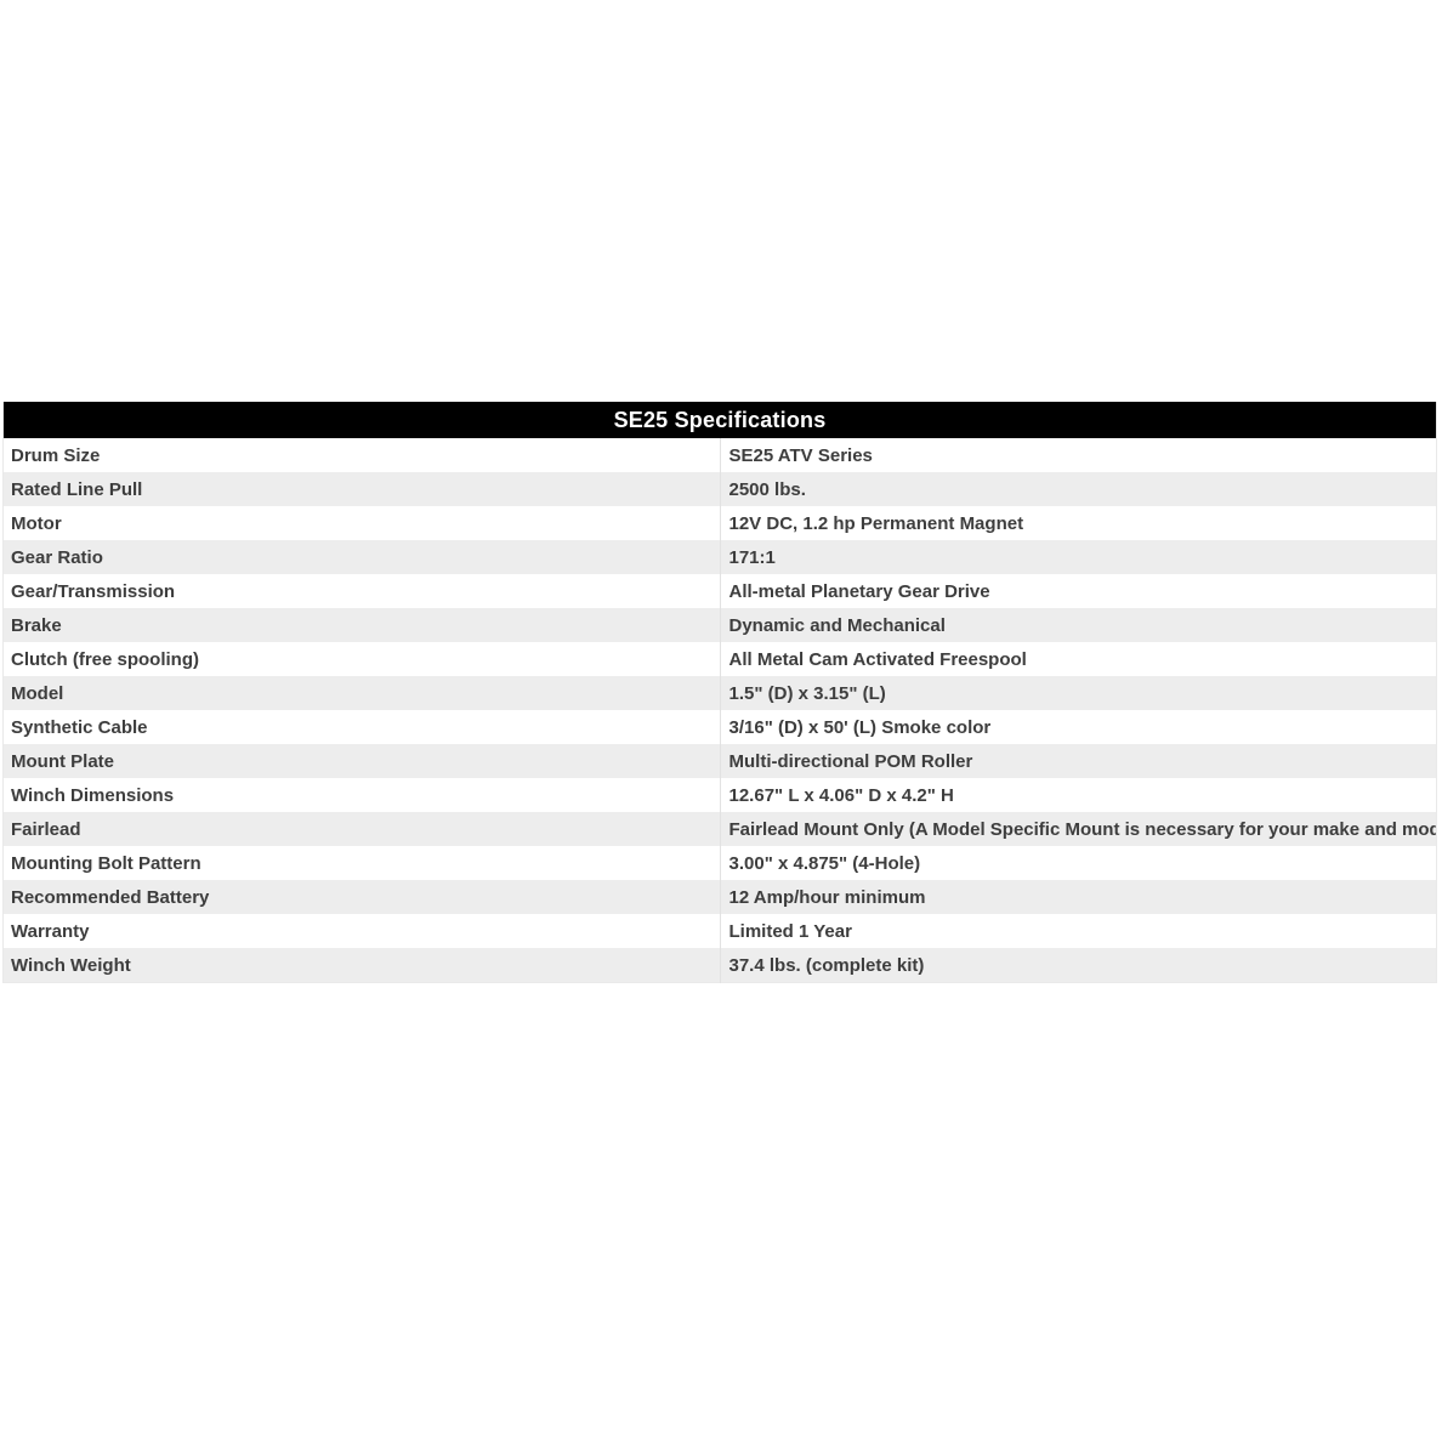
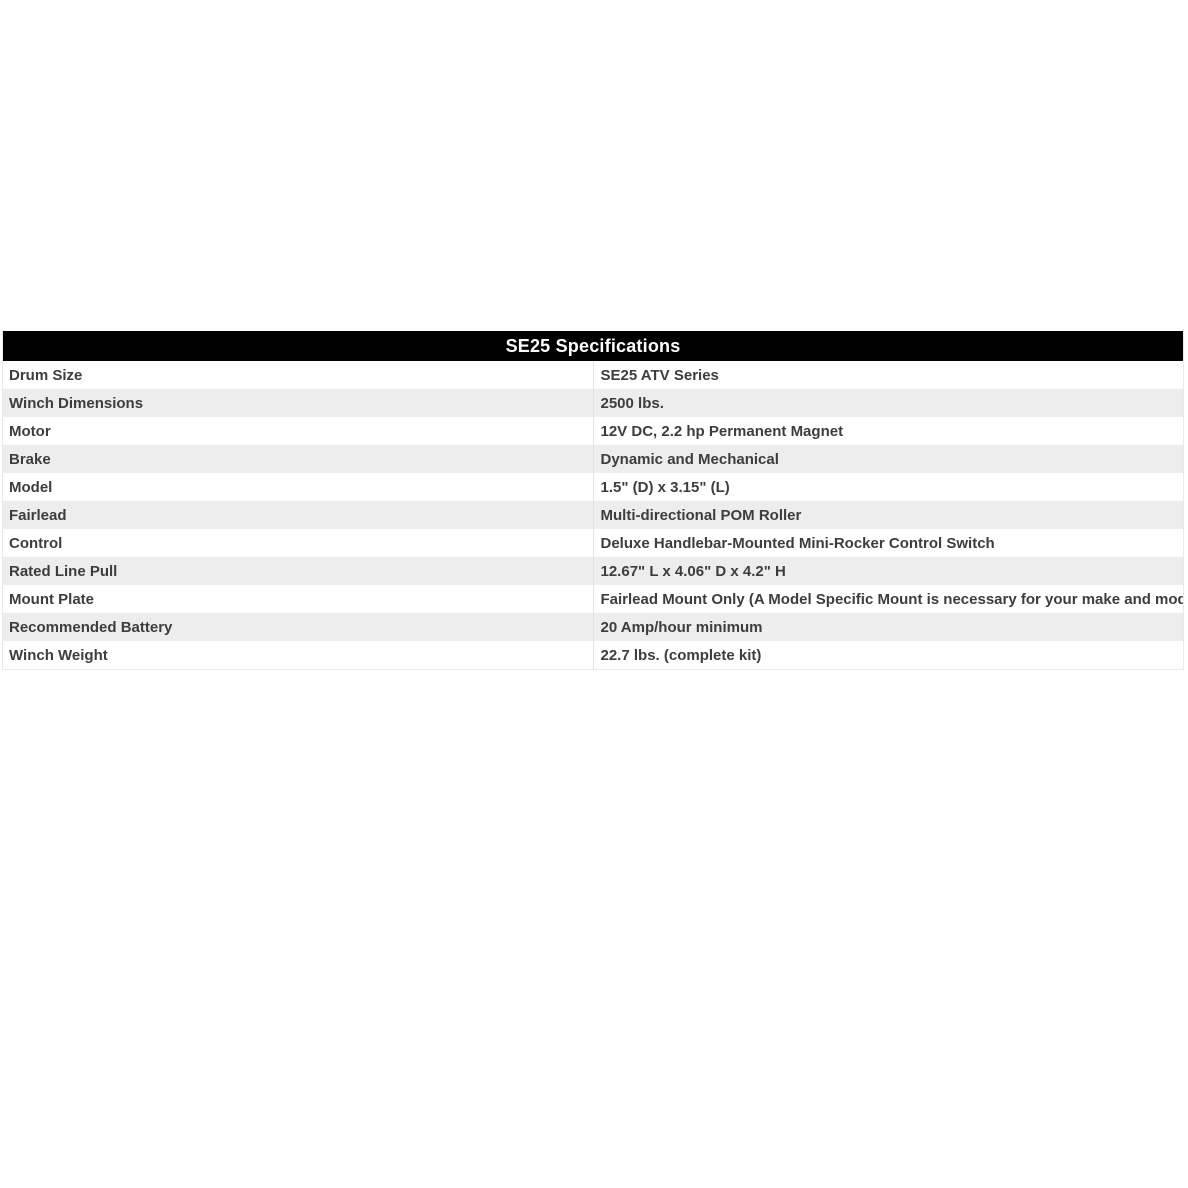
  SE25 Specifications
  Drum Size	SE25 ATV Series
- Rated Line Pull	2500 lbs.
+ Winch Dimensions	2500 lbs.
- Motor	12V DC, 1.2 hp Permanent Magnet
+ Motor	12V DC, 2.2 hp Permanent Magnet
- Gear Ratio	171:1
- Gear/Transmission	All-metal Planetary Gear Drive
  Brake	Dynamic and Mechanical
- Clutch (free spooling)	All Metal Cam Activated Freespool
  Model	1.5" (D) x 3.15" (L)
- Synthetic Cable	3/16" (D) x 50' (L) Smoke color
- Mount Plate	Multi-directional POM Roller
+ Fairlead	Multi-directional POM Roller
+ Control	Deluxe Handlebar-Mounted Mini-Rocker Control Switch
- Winch Dimensions	12.67" L x 4.06" D x 4.2" H
+ Rated Line Pull	12.67" L x 4.06" D x 4.2" H
- Fairlead	Fairlead Mount Only (A Model Specific Mount is necessary for your make and mod
+ Mount Plate	Fairlead Mount Only (A Model Specific Mount is necessary for your make and mod
- Mounting Bolt Pattern	3.00" x 4.875" (4-Hole)
- Recommended Battery	12 Amp/hour minimum
+ Recommended Battery	20 Amp/hour minimum
- Warranty	Limited 1 Year
- Winch Weight	37.4 lbs. (complete kit)
+ Winch Weight	22.7 lbs. (complete kit)
